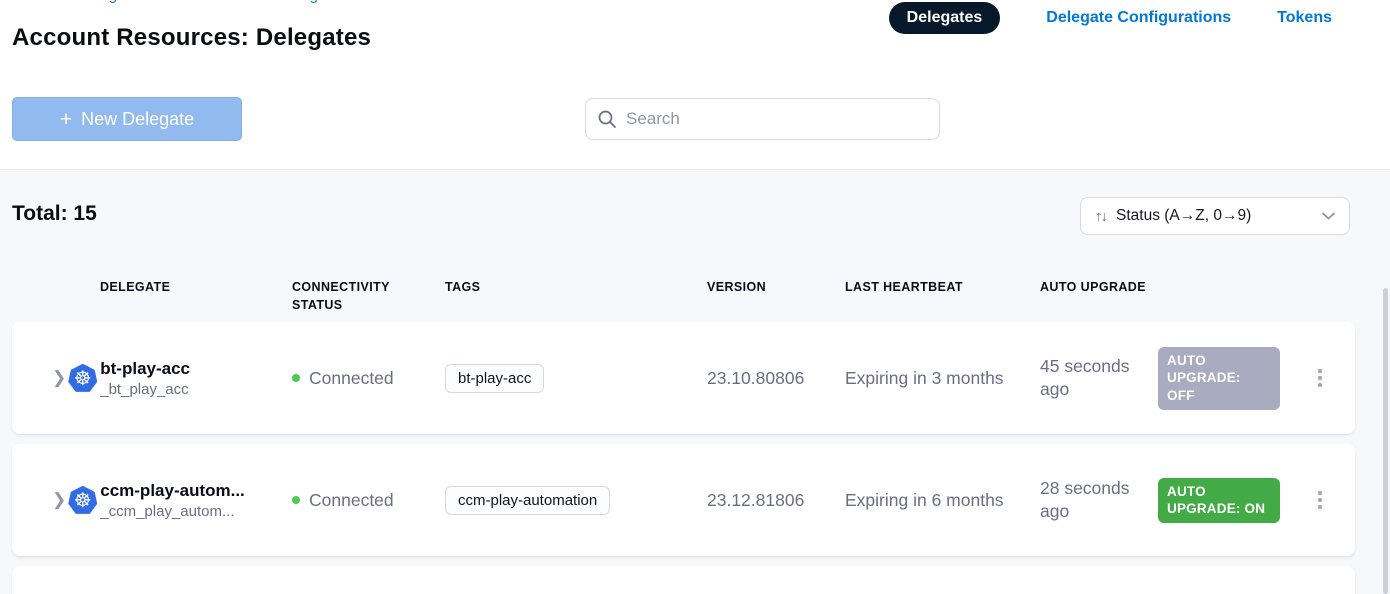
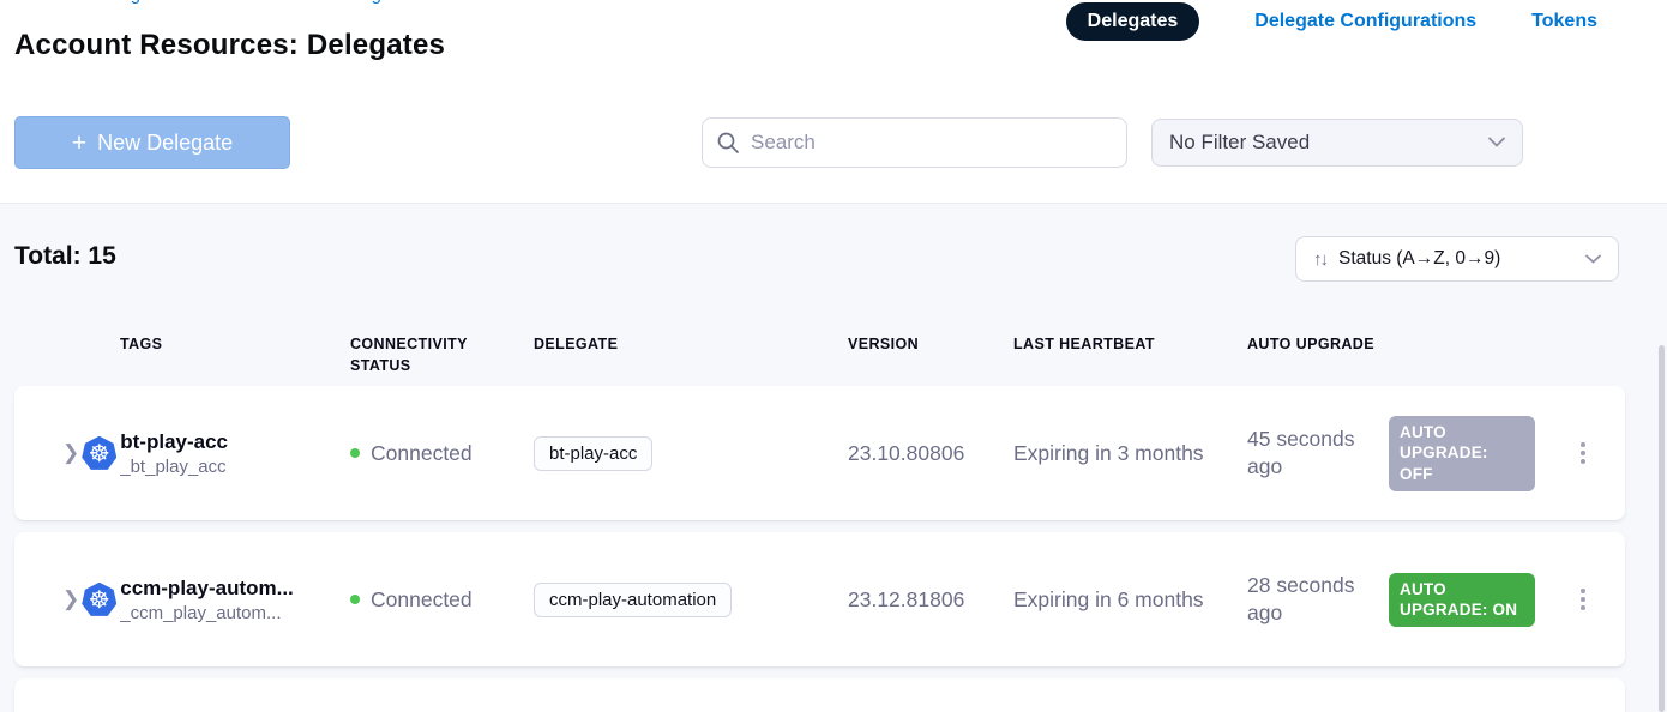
  Account Resources: Delegates
  Delegates
  Delegate Configurations
  Tokens
  +
  New Delegate
  Search
+ No Filter Saved
  Total: 15
  ↑↓
  Status (A→Z, 0→9)
- DELEGATE
+ TAGS
  CONNECTIVITY STATUS
- TAGS
+ DELEGATE
  VERSION
  LAST HEARTBEAT
  AUTO UPGRADE
  ❯
  ☸
  bt-play-acc
  _bt_play_acc
  Connected
  bt-play-acc
  23.10.80806
  Expiring in 3 months
  45 seconds ago
  AUTO UPGRADE: OFF
  ❯
  ☸
  ccm-play-autom...
  _ccm_play_autom...
  Connected
  ccm-play-automation
  23.12.81806
  Expiring in 6 months
  28 seconds ago
  AUTO UPGRADE: ON
